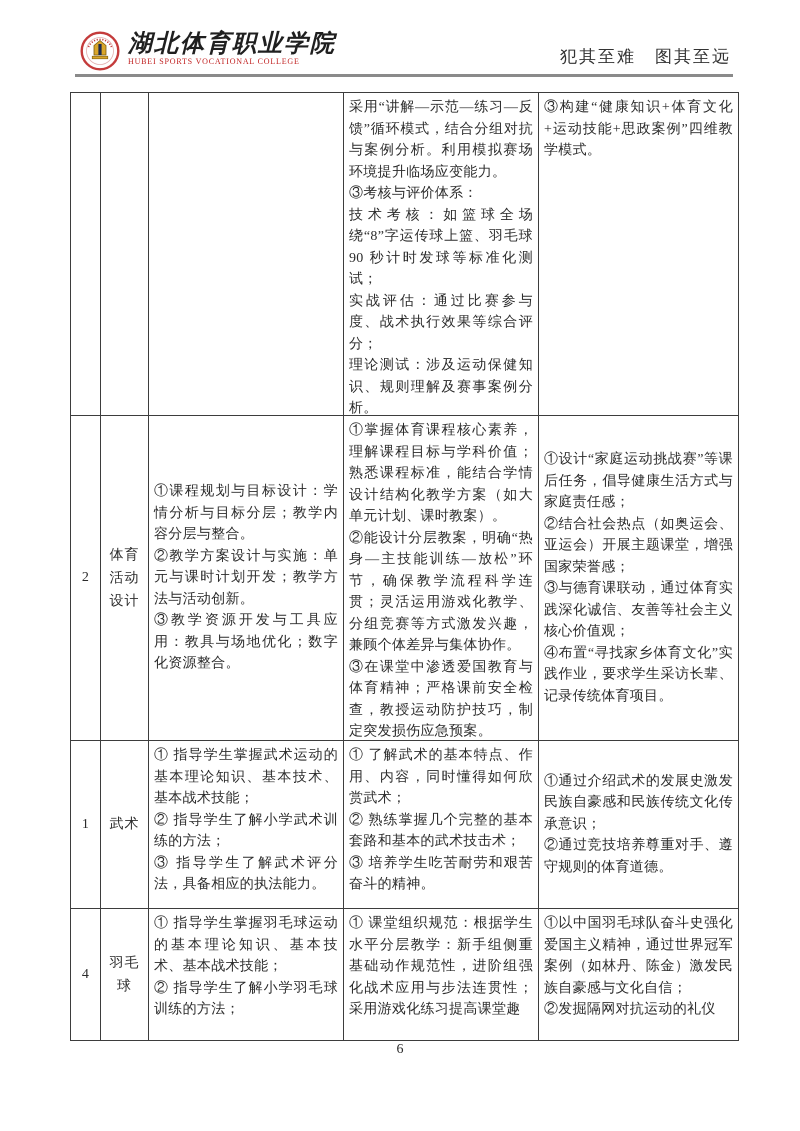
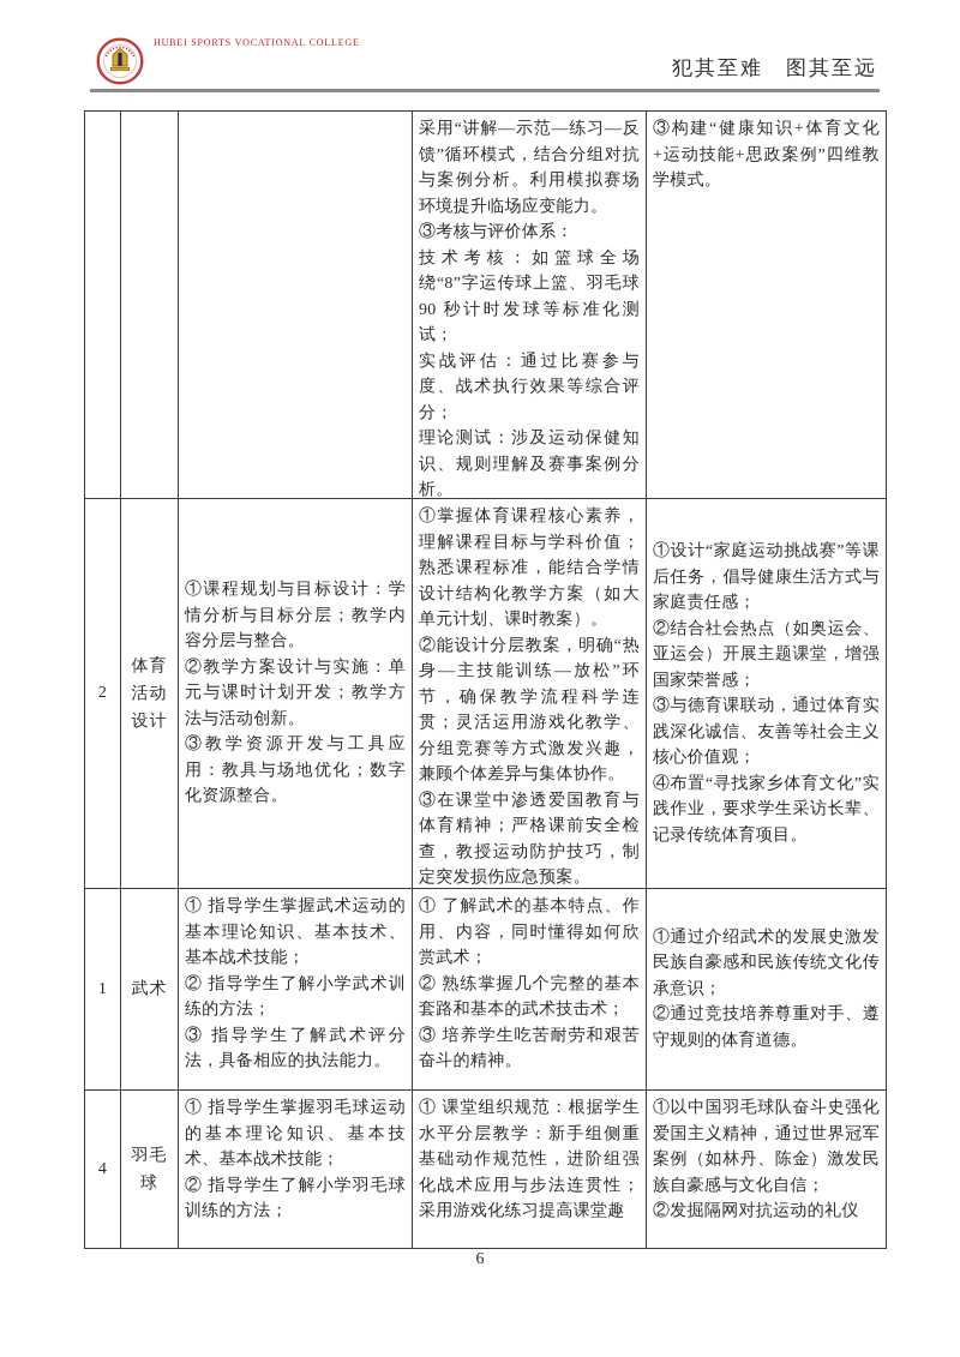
- 湖北体育职业学院
  HUBEI SPORTS VOCATIONAL COLLEGE
  犯其至难 图其至远
  			采用“讲解—示范—练习—反馈”循环模式，结合分组对抗与案例分析。利用模拟赛场环境提升临场应变能力。 ③考核与评价体系： 技术考核：如篮球全场绕“8”字运传球上篮、羽毛球 90 秒计时发球等标准化测试； 实战评估：通过比赛参与度、战术执行效果等综合评分； 理论测试：涉及运动保健知识、规则理解及赛事案例分析。	③构建“健康知识+体育文化+运动技能+思政案例”四维教学模式。
  2	体育 活动 设计	①课程规划与目标设计：学情分析与目标分层；教学内容分层与整合。 ②教学方案设计与实施：单元与课时计划开发；教学方法与活动创新。 ③教学资源开发与工具应用：教具与场地优化；数字化资源整合。	①掌握体育课程核心素养，理解课程目标与学科价值；熟悉课程标准，能结合学情设计结构化教学方案（如大单元计划、课时教案）。 ②能设计分层教案，明确“热身—主技能训练—放松”环节，确保教学流程科学连贯；灵活运用游戏化教学、分组竞赛等方式激发兴趣，兼顾个体差异与集体协作。 ③在课堂中渗透爱国教育与体育精神；严格课前安全检查，教授运动防护技巧，制定突发损伤应急预案。	①设计“家庭运动挑战赛”等课后任务，倡导健康生活方式与家庭责任感； ②结合社会热点（如奥运会、亚运会）开展主题课堂，增强国家荣誉感； ③与德育课联动，通过体育实践深化诚信、友善等社会主义核心价值观； ④布置“寻找家乡体育文化”实践作业，要求学生采访长辈、记录传统体育项目。
  1	武术	① 指导学生掌握武术运动的基本理论知识、基本技术、基本战术技能； ② 指导学生了解小学武术训练的方法； ③ 指导学生了解武术评分法，具备相应的执法能力。	① 了解武术的基本特点、作用、内容，同时懂得如何欣赏武术； ② 熟练掌握几个完整的基本套路和基本的武术技击术； ③ 培养学生吃苦耐劳和艰苦奋斗的精神。	①通过介绍武术的发展史激发民族自豪感和民族传统文化传承意识； ②通过竞技培养尊重对手、遵守规则的体育道德。
  4	羽毛 球	① 指导学生掌握羽毛球运动的基本理论知识、基本技术、基本战术技能； ② 指导学生了解小学羽毛球训练的方法；	① 课堂组织规范：根据学生水平分层教学：新手组侧重基础动作规范性，进阶组强化战术应用与步法连贯性；采用游戏化练习提高课堂趣	①以中国羽毛球队奋斗史强化爱国主义精神，通过世界冠军案例（如林丹、陈金）激发民族自豪感与文化自信； ②发掘隔网对抗运动的礼仪
  6
